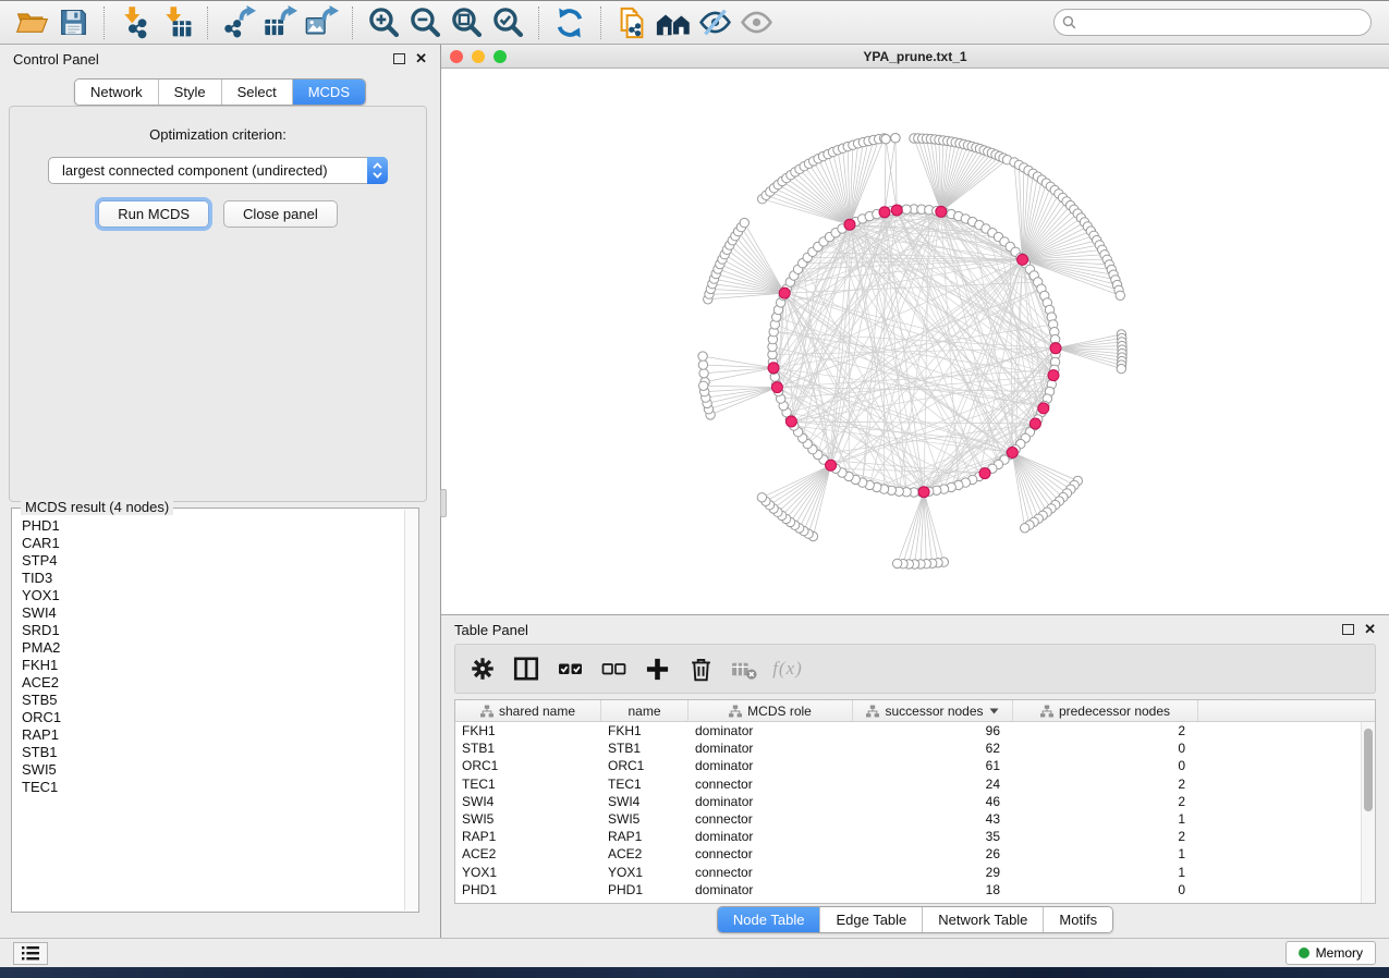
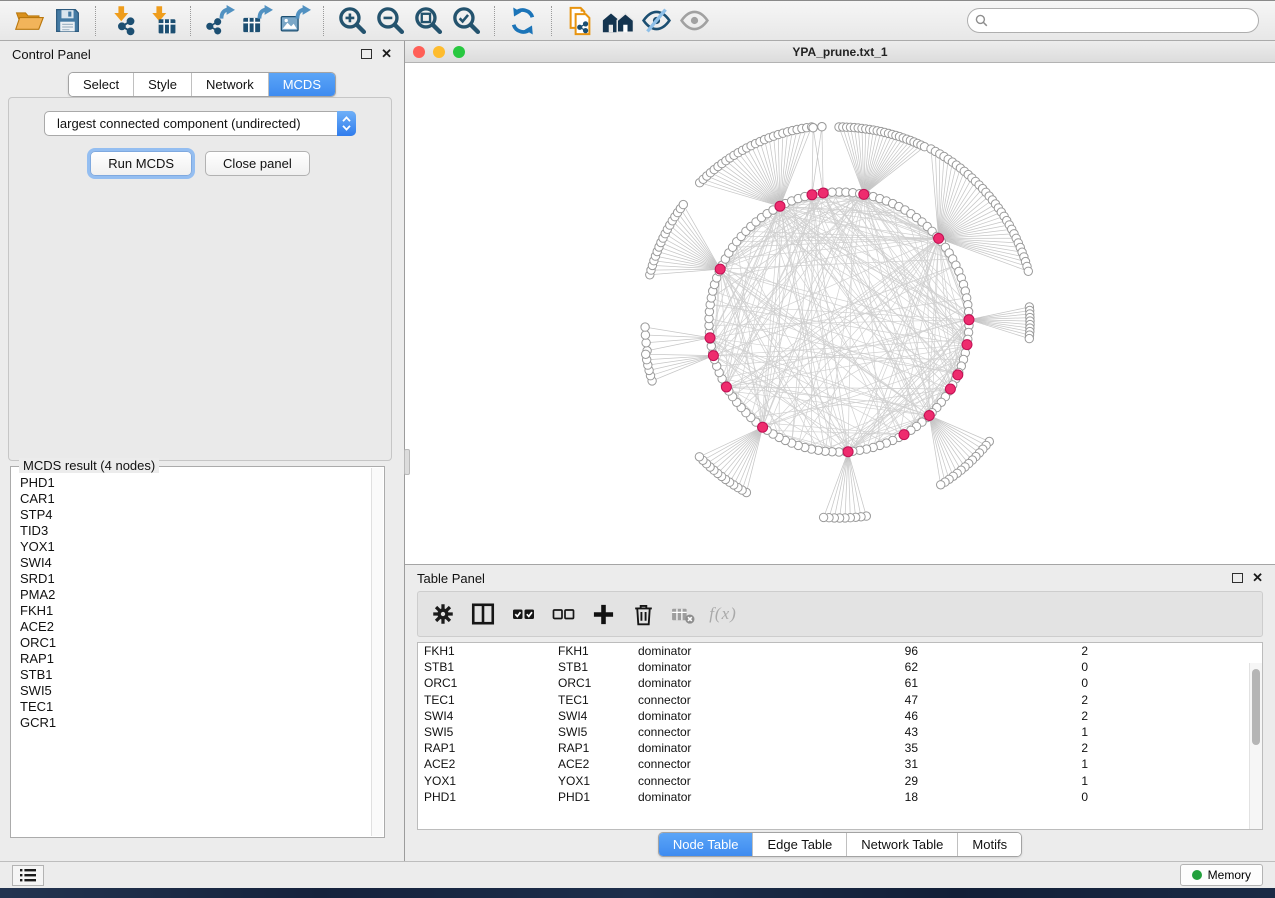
  Control Panel
  ✕
- Network
+ Select
  Style
- Select
+ Network
  MCDS
- Optimization criterion:
  largest connected component (undirected)
  Run MCDS
  Close panel
  MCDS result (4 nodes)
  PHD1
  CAR1
  STP4
  TID3
  YOX1
  SWI4
  SRD1
  PMA2
  FKH1
  ACE2
- STB5
  ORC1
  RAP1
  STB1
  SWI5
  TEC1
+ GCR1
  YPA_prune.txt_1
  Table Panel
  ✕
  f(x)
- shared name
- name
- MCDS role
- successor nodes
- predecessor nodes
  FKH1
  FKH1
  dominator
  96
  2
  STB1
  STB1
  dominator
  62
  0
  ORC1
  ORC1
  dominator
  61
  0
  TEC1
  TEC1
  connector
- 24
+ 47
  2
  SWI4
  SWI4
  dominator
  46
  2
  SWI5
  SWI5
  connector
  43
  1
  RAP1
  RAP1
  dominator
  35
  2
  ACE2
  ACE2
  connector
- 26
+ 31
  1
  YOX1
  YOX1
  connector
  29
  1
  PHD1
  PHD1
  dominator
  18
  0
  Node Table
  Edge Table
  Network Table
  Motifs
  Memory
